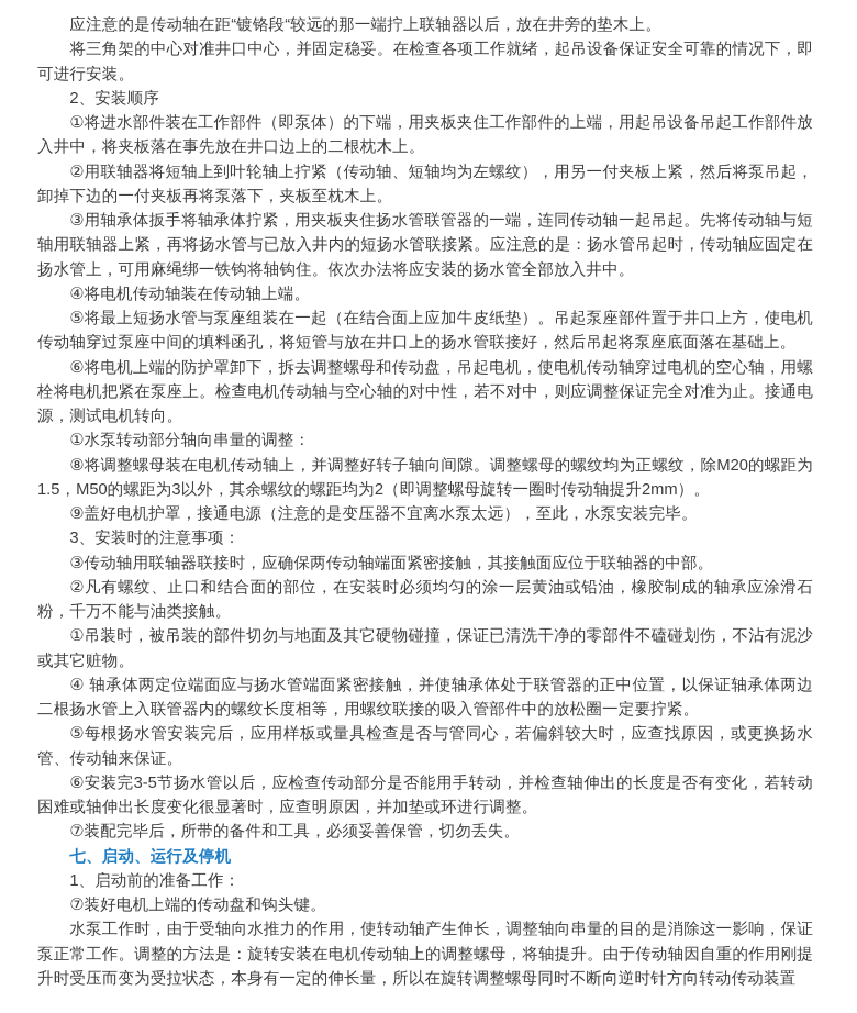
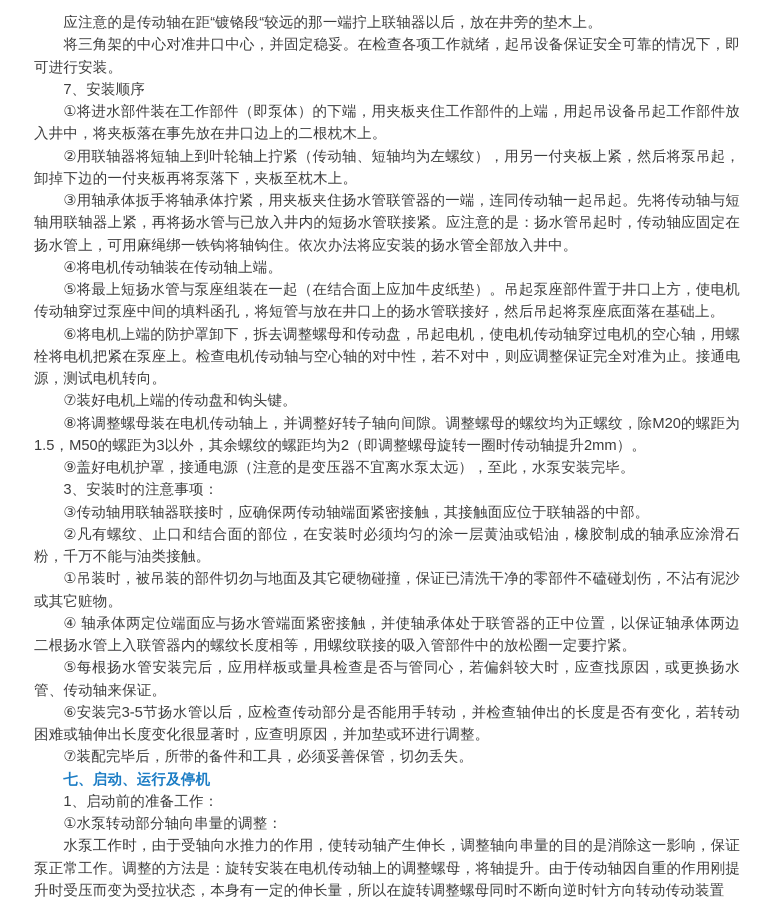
  应注意的是传动轴在距“镀铬段“较远的那一端拧上联轴器以后，放在井旁的垫木上。
  将三角架的中心对准井口中心，并固定稳妥。在检查各项工作就绪，起吊设备保证安全可靠的情况下，即可进行安装。
- 2、安装顺序
+ 7、安装顺序
  ①将进水部件装在工作部件（即泵体）的下端，用夹板夹住工作部件的上端，用起吊设备吊起工作部件放入井中，将夹板落在事先放在井口边上的二根枕木上。
  ②用联轴器将短轴上到叶轮轴上拧紧（传动轴、短轴均为左螺纹），用另一付夹板上紧，然后将泵吊起，卸掉下边的一付夹板再将泵落下，夹板至枕木上。
  ③用轴承体扳手将轴承体拧紧，用夹板夹住扬水管联管器的一端，连同传动轴一起吊起。先将传动轴与短轴用联轴器上紧，再将扬水管与已放入井内的短扬水管联接紧。应注意的是：扬水管吊起时，传动轴应固定在扬水管上，可用麻绳绑一铁钩将轴钩住。依次办法将应安装的扬水管全部放入井中。
  ④将电机传动轴装在传动轴上端。
  ⑤将最上短扬水管与泵座组装在一起（在结合面上应加牛皮纸垫）。吊起泵座部件置于井口上方，使电机传动轴穿过泵座中间的填料函孔，将短管与放在井口上的扬水管联接好，然后吊起将泵座底面落在基础上。
  ⑥将电机上端的防护罩卸下，拆去调整螺母和传动盘，吊起电机，使电机传动轴穿过电机的空心轴，用螺栓将电机把紧在泵座上。检查电机传动轴与空心轴的对中性，若不对中，则应调整保证完全对准为止。接通电源，测试电机转向。
- ①水泵转动部分轴向串量的调整：
+ ⑦装好电机上端的传动盘和钩头键。
  ⑧将调整螺母装在电机传动轴上，并调整好转子轴向间隙。调整螺母的螺纹均为正螺纹，除M20的螺距为1.5，M50的螺距为3以外，其余螺纹的螺距均为2（即调整螺母旋转一圈时传动轴提升2mm）。
  ⑨盖好电机护罩，接通电源（注意的是变压器不宜离水泵太远），至此，水泵安装完毕。
  3、安装时的注意事项：
  ③传动轴用联轴器联接时，应确保两传动轴端面紧密接触，其接触面应位于联轴器的中部。
  ②凡有螺纹、止口和结合面的部位，在安装时必须均匀的涂一层黄油或铅油，橡胶制成的轴承应涂滑石粉，千万不能与油类接触。
  ①吊装时，被吊装的部件切勿与地面及其它硬物碰撞，保证已清洗干净的零部件不磕碰划伤，不沾有泥沙或其它赃物。
  ④ 轴承体两定位端面应与扬水管端面紧密接触，并使轴承体处于联管器的正中位置，以保证轴承体两边二根扬水管上入联管器内的螺纹长度相等，用螺纹联接的吸入管部件中的放松圈一定要拧紧。
  ⑤每根扬水管安装完后，应用样板或量具检查是否与管同心，若偏斜较大时，应查找原因，或更换扬水管、传动轴来保证。
  ⑥安装完3-5节扬水管以后，应检查传动部分是否能用手转动，并检查轴伸出的长度是否有变化，若转动困难或轴伸出长度变化很显著时，应查明原因，并加垫或环进行调整。
  ⑦装配完毕后，所带的备件和工具，必须妥善保管，切勿丢失。
  七、启动、运行及停机
  1、启动前的准备工作：
- ⑦装好电机上端的传动盘和钩头键。
+ ①水泵转动部分轴向串量的调整：
  水泵工作时，由于受轴向水推力的作用，使转动轴产生伸长，调整轴向串量的目的是消除这一影响，保证泵正常工作。调整的方法是：旋转安装在电机传动轴上的调整螺母，将轴提升。由于传动轴因自重的作用刚提升时受压而变为受拉状态，本身有一定的伸长量，所以在旋转调整螺母同时不断向逆时针方向转动传动装置
